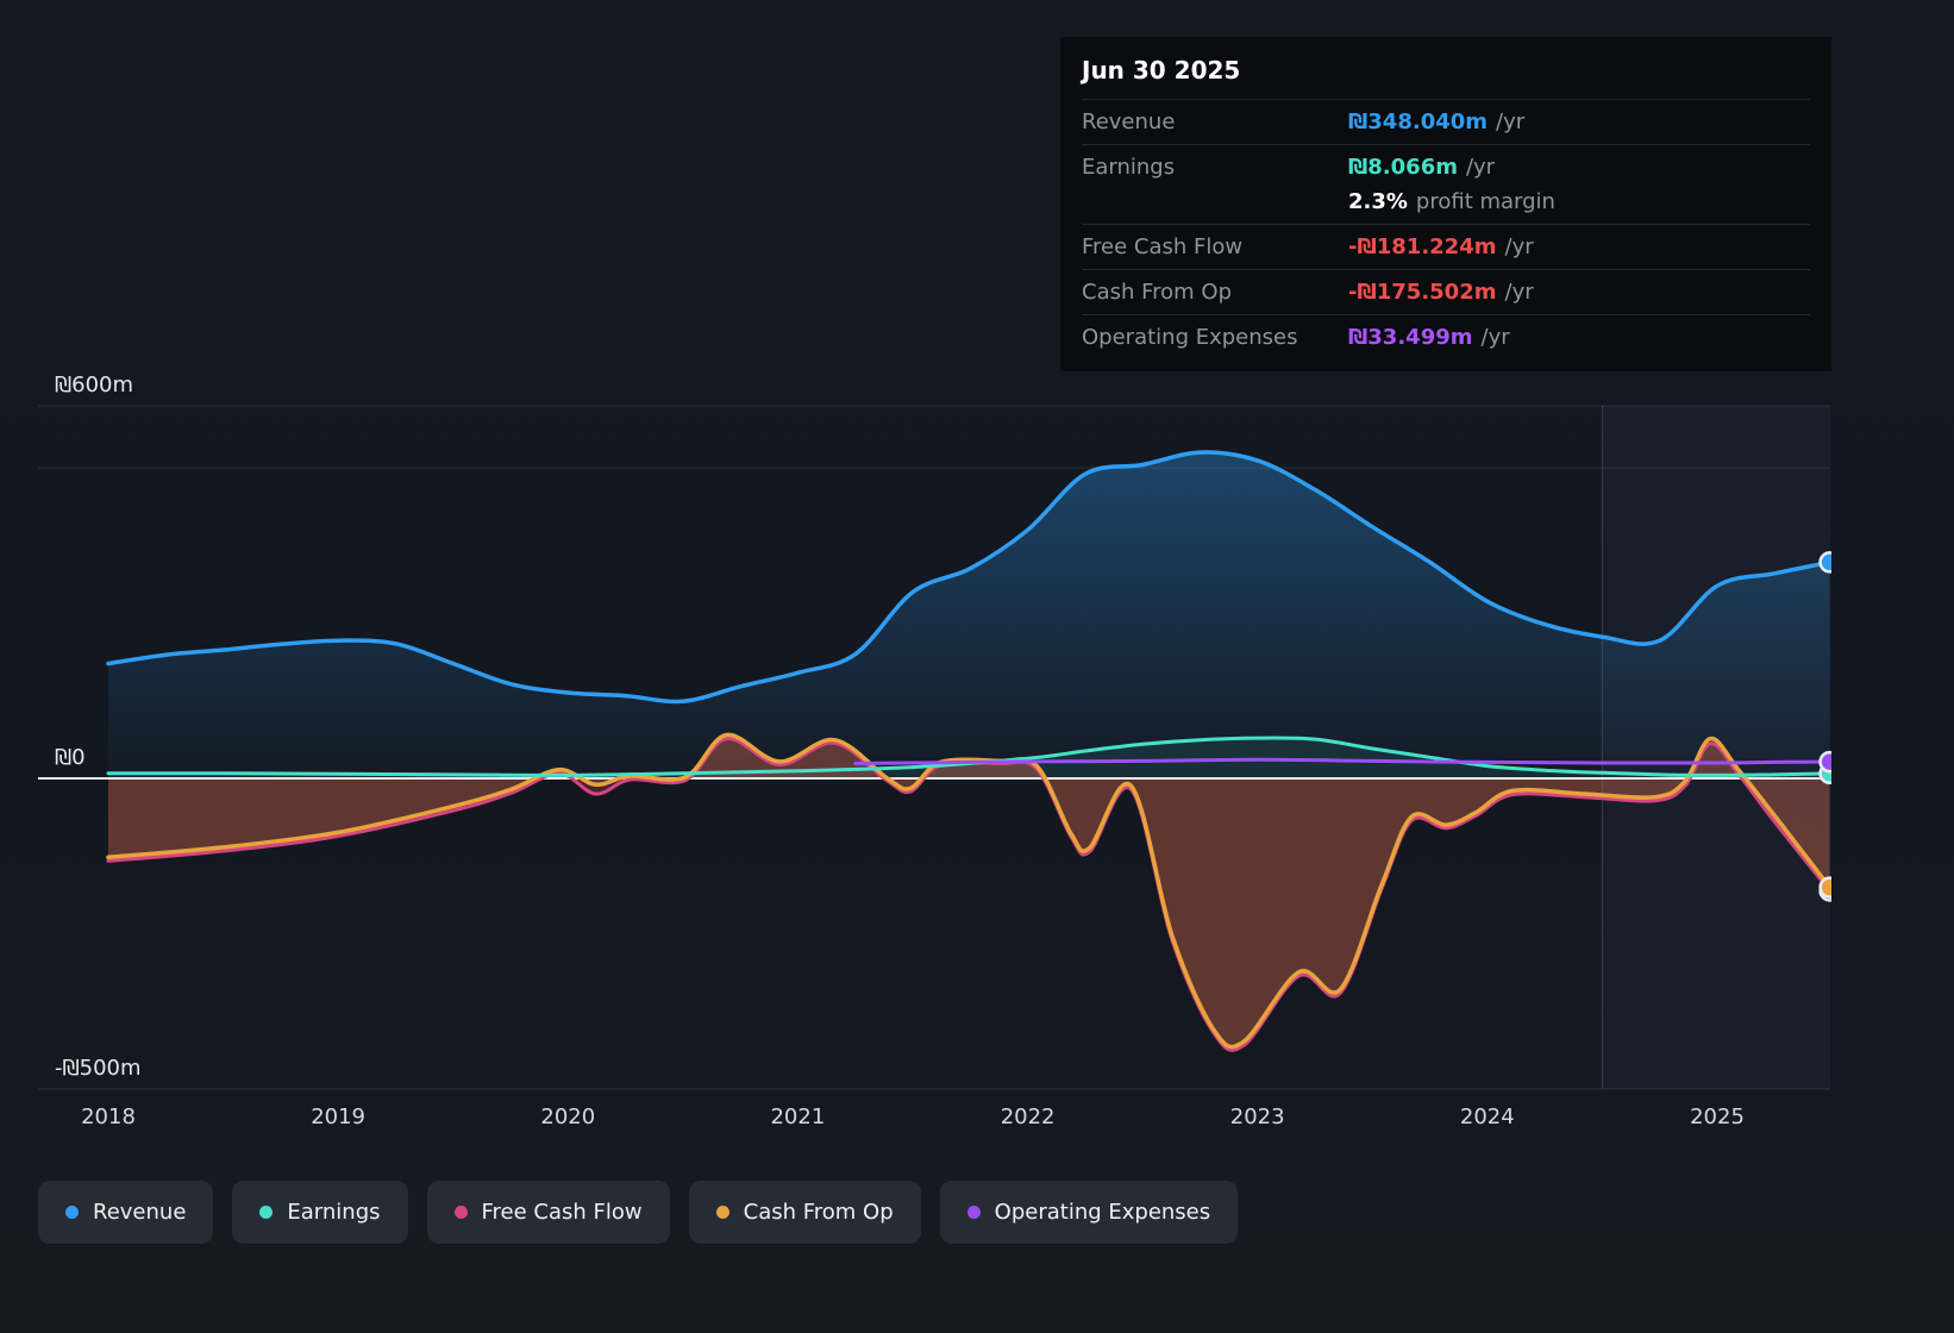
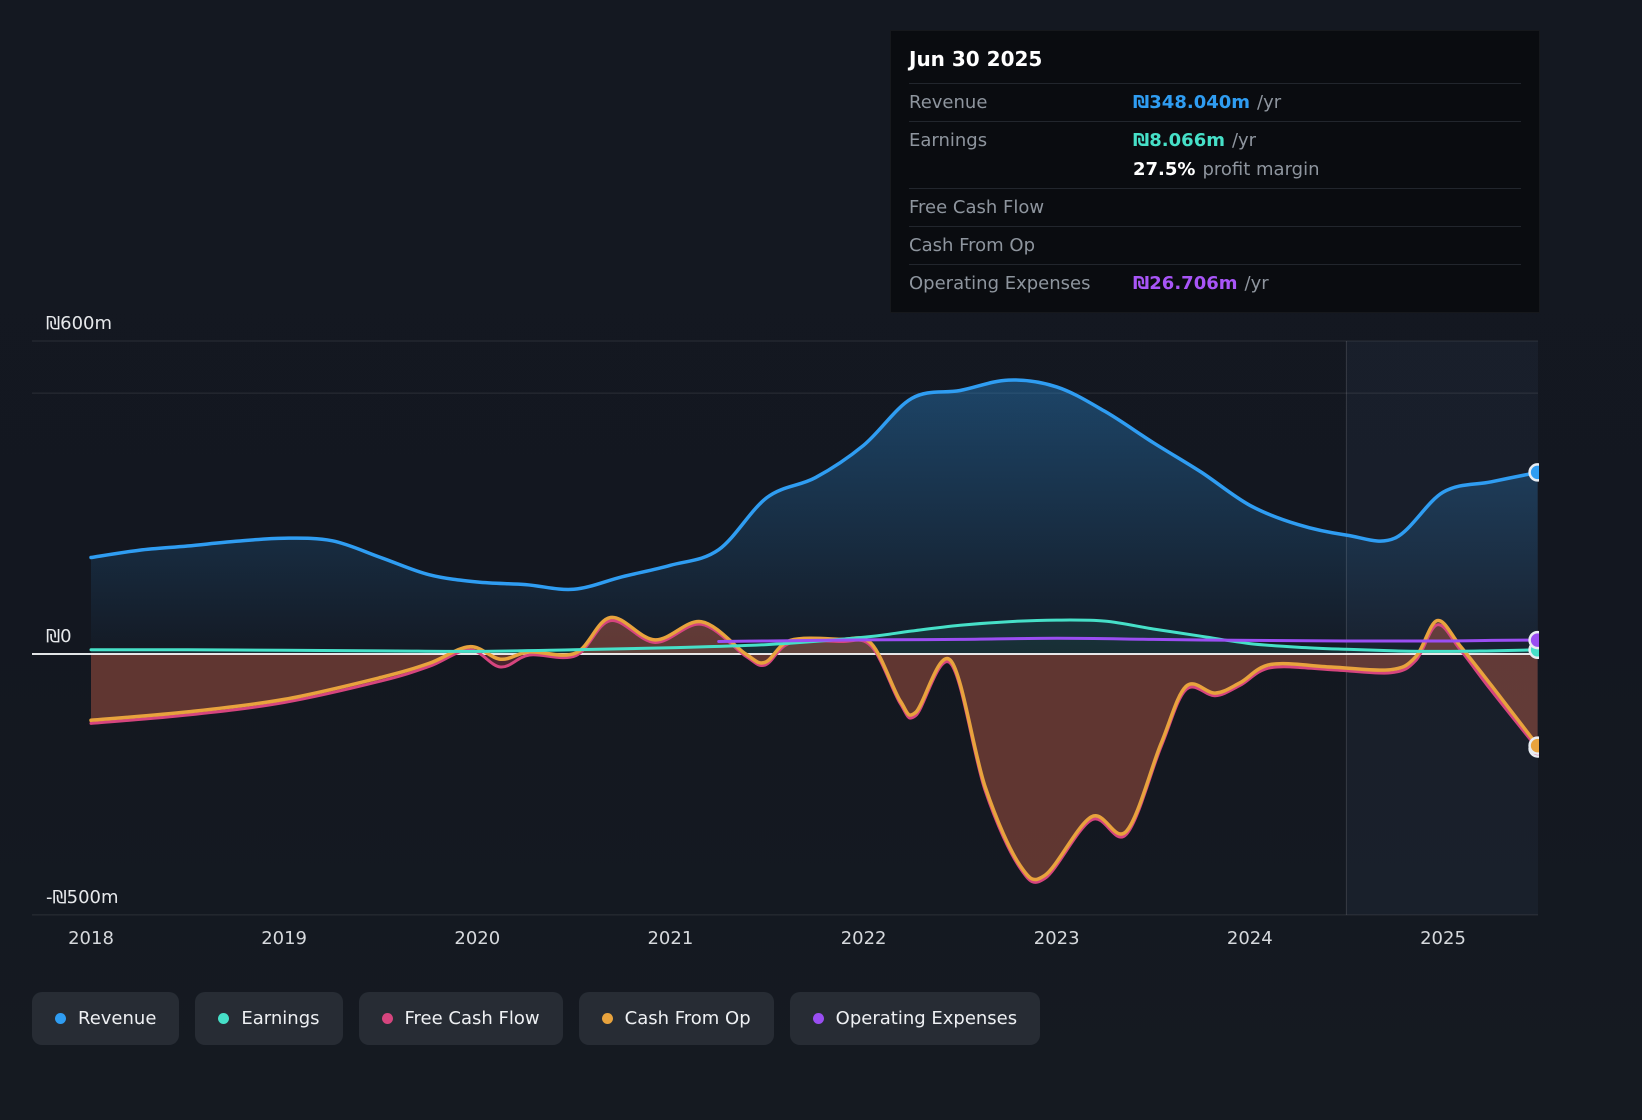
  ₪600m
  ₪0
  -₪500m
  2018
  2019
  2020
  2021
  2022
  2023
  2024
  2025
  Jun 30 2025
  Revenue
  ₪348.040m /yr
  Earnings
  ₪8.066m /yr
- 2.3% profit margin
+ 27.5% profit margin
  Free Cash Flow
- -₪181.224m /yr
  Cash From Op
- -₪175.502m /yr
  Operating Expenses
- ₪33.499m /yr
+ ₪26.706m /yr
  Revenue
  Earnings
  Free Cash Flow
  Cash From Op
  Operating Expenses
